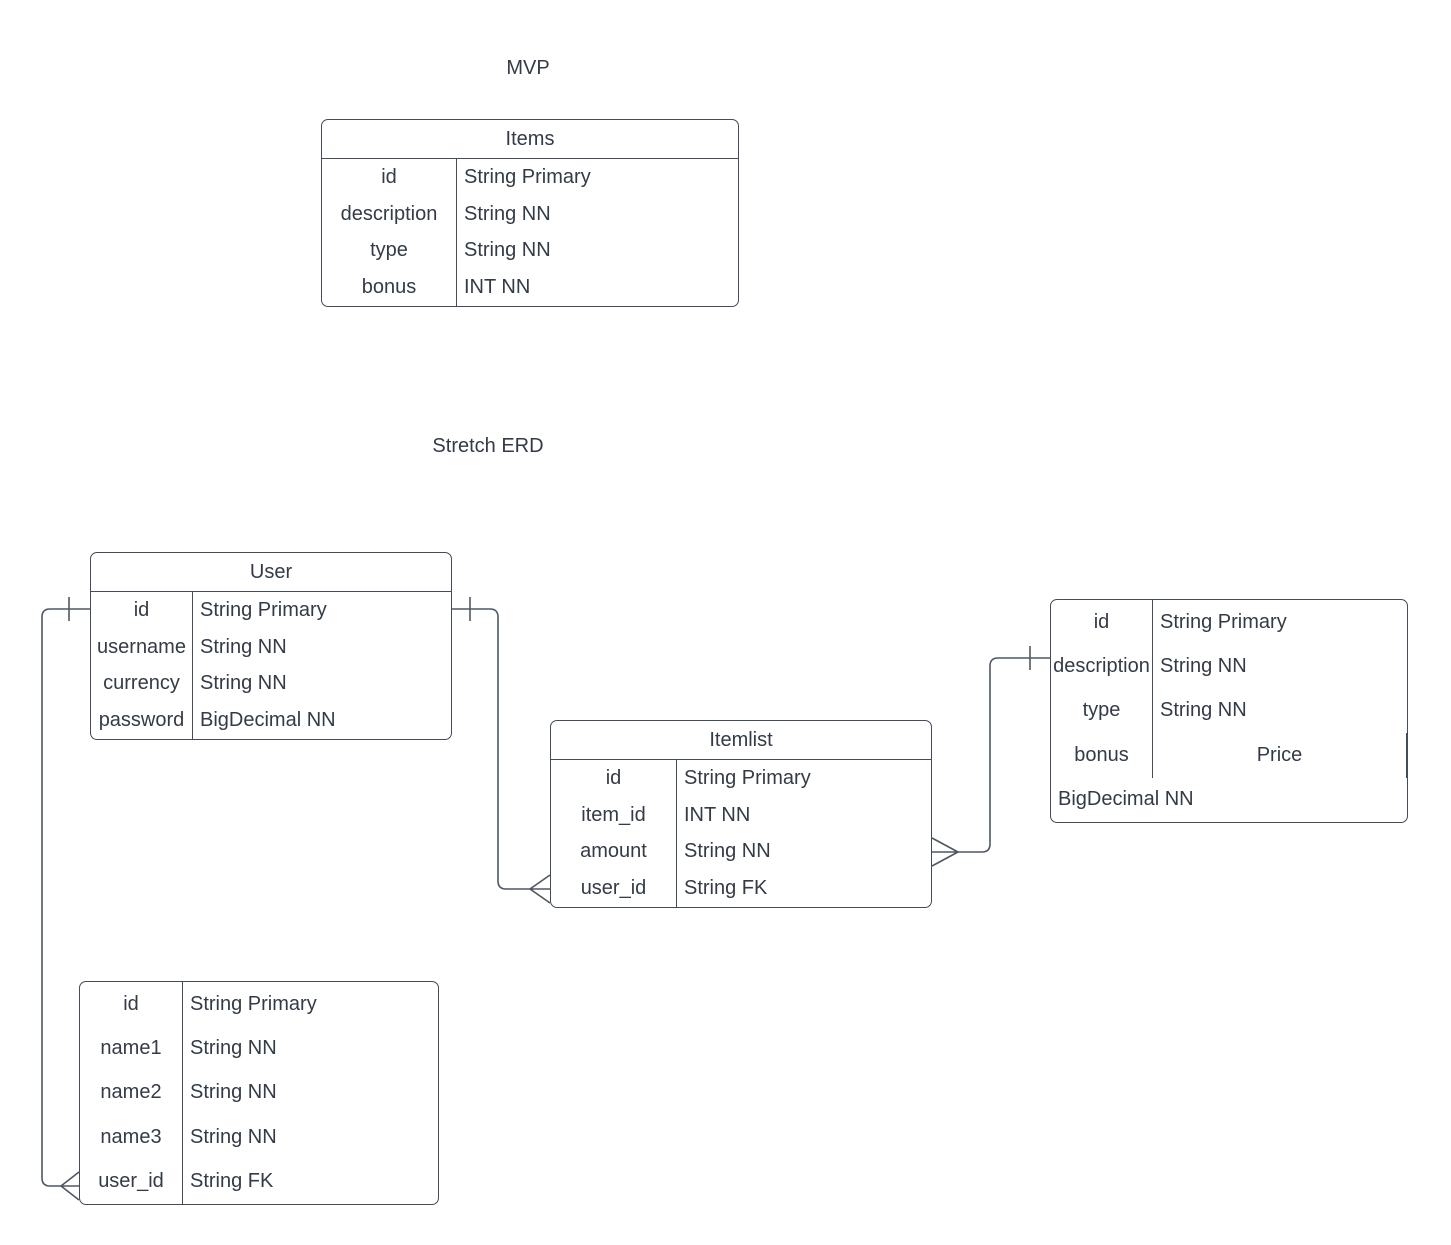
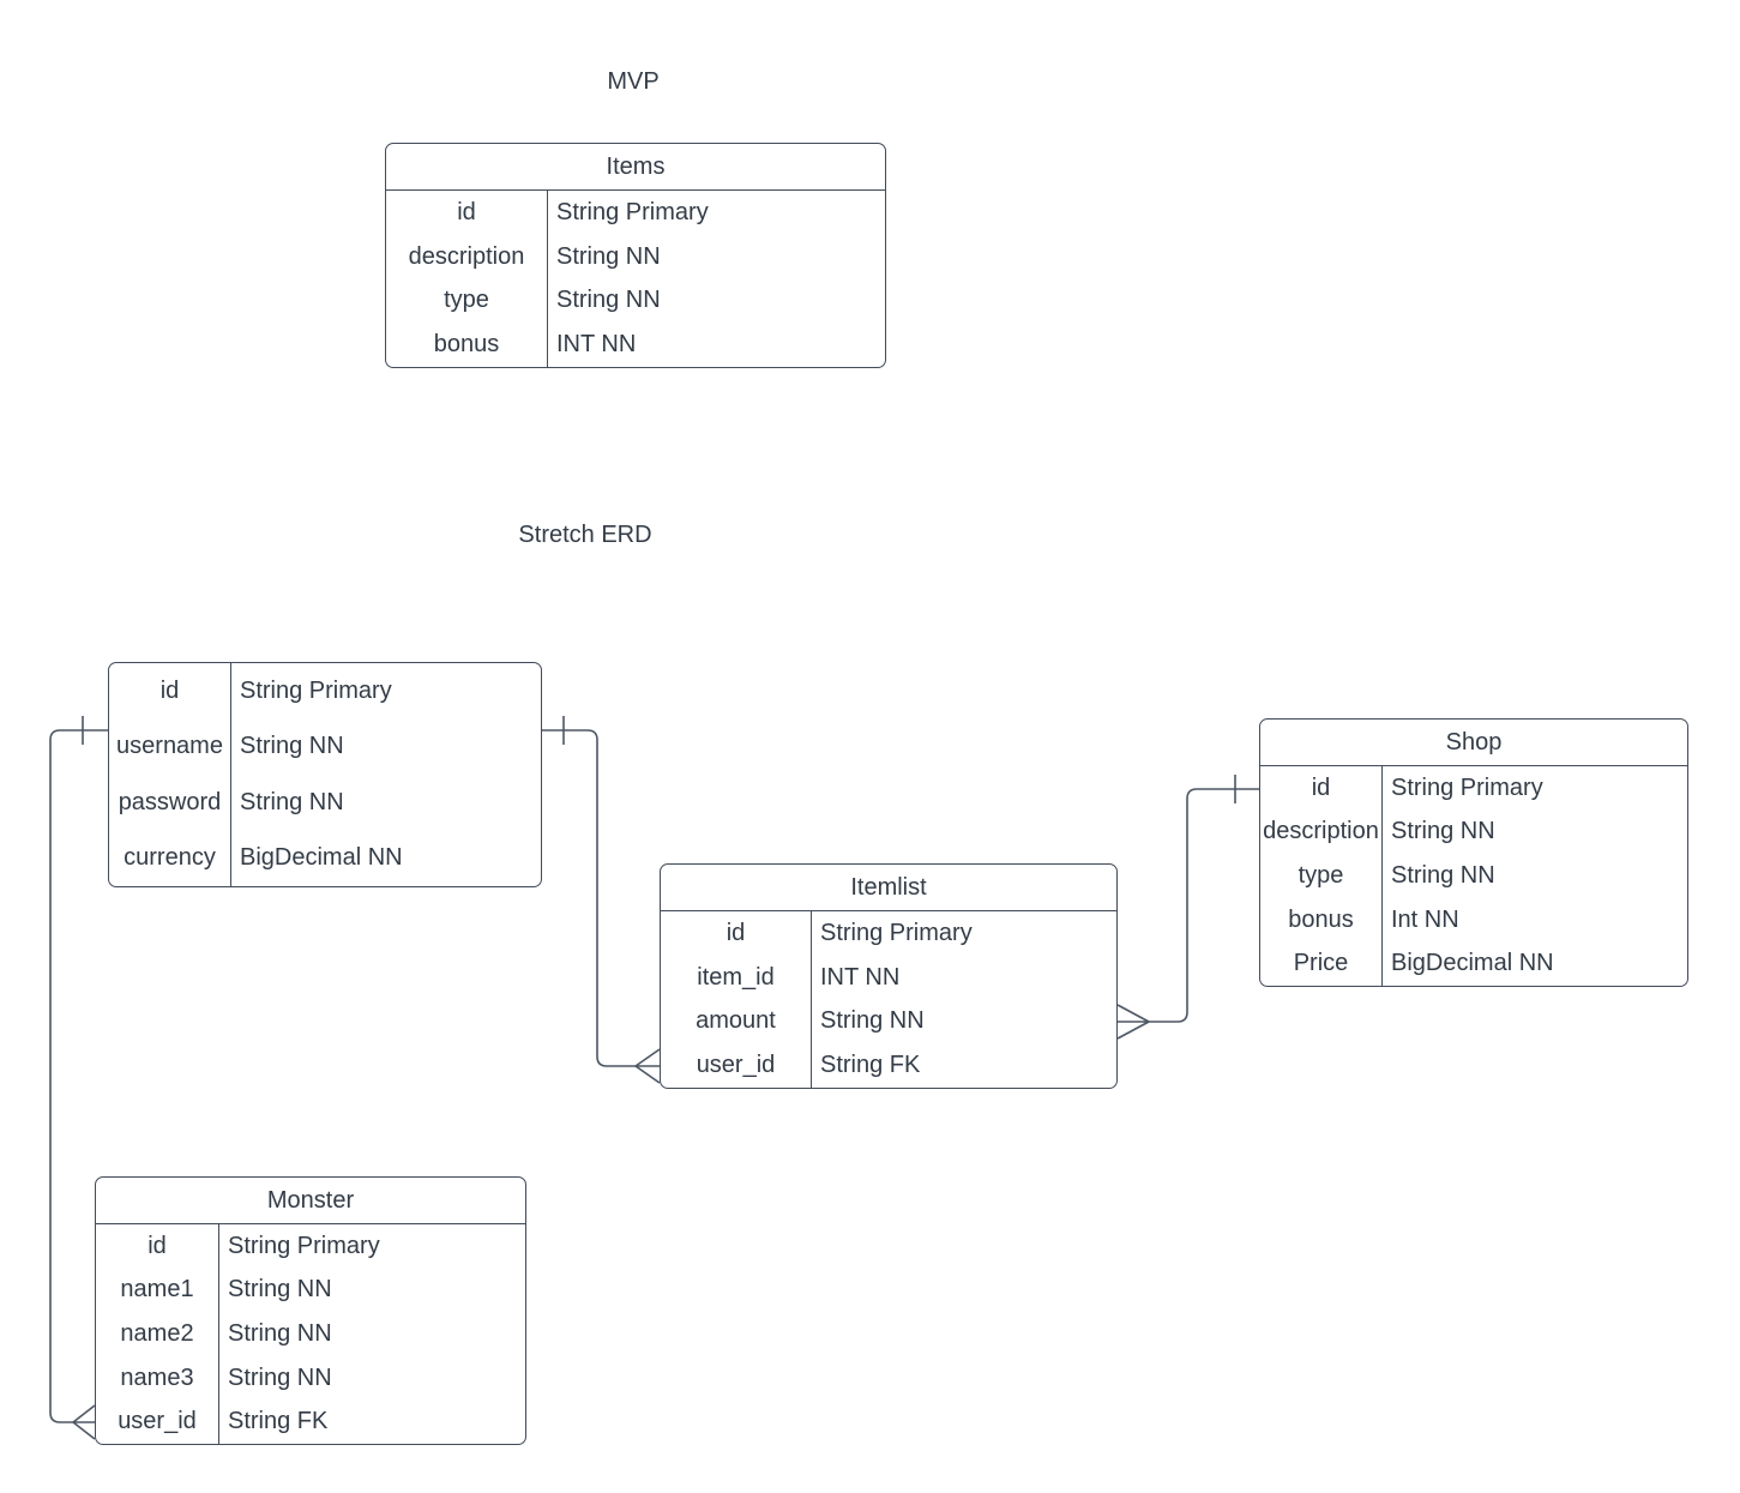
  MVP
  Stretch ERD
  Items
  id
  String Primary
  description
  String NN
  type
  String NN
  bonus
  INT NN
- User
  id
  String Primary
  username
  String NN
- currency
+ password
  String NN
- password
+ currency
  BigDecimal NN
  Itemlist
  id
  String Primary
  item_id
  INT NN
  amount
  String NN
  user_id
  String FK
+ Shop
  id
  String Primary
  description
  String NN
  type
  String NN
  bonus
+ Int NN
  Price
  BigDecimal NN
+ Monster
  id
  String Primary
  name1
  String NN
  name2
  String NN
  name3
  String NN
  user_id
  String FK
